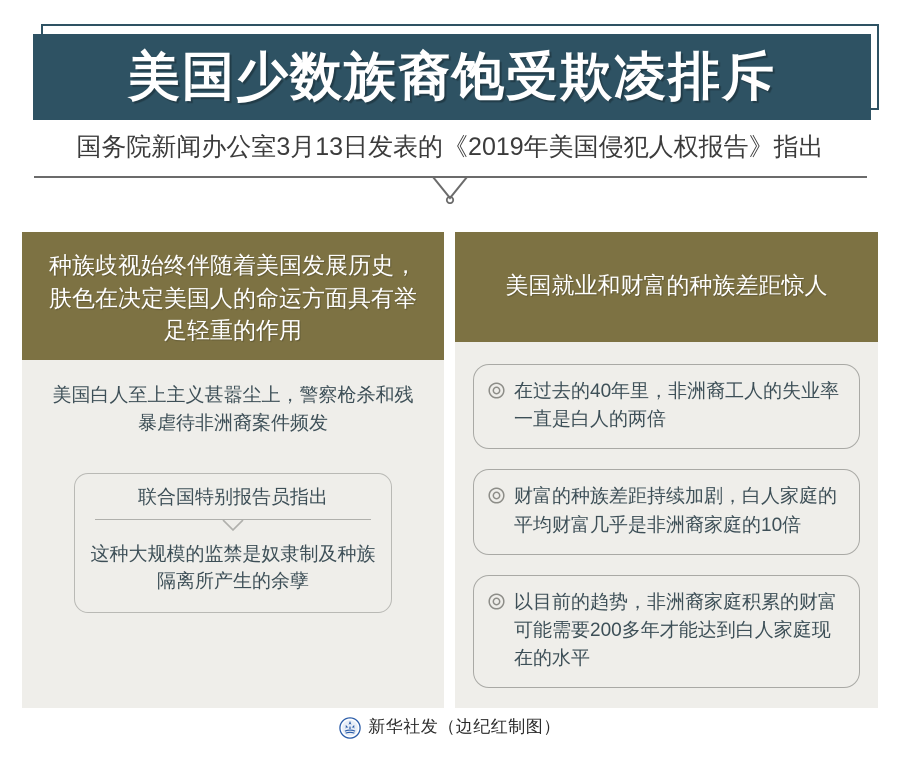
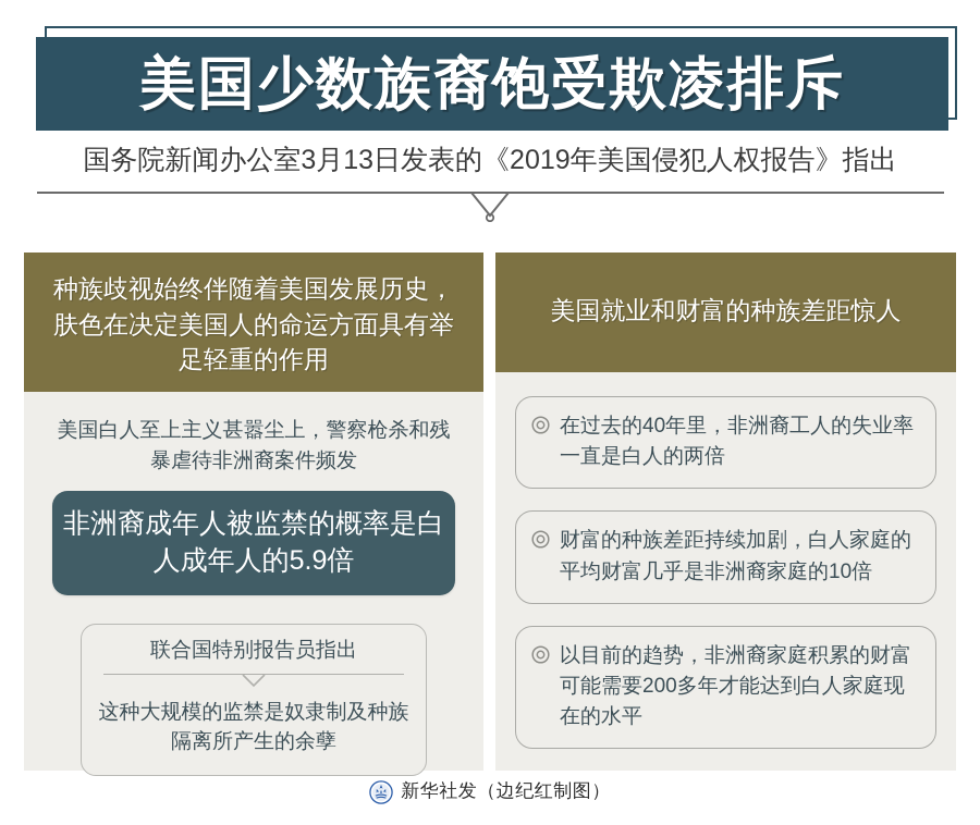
  美国少数族裔饱受欺凌排斥
  国务院新闻办公室3月13日发表的《2019年美国侵犯人权报告》指出
  种族歧视始终伴随着美国发展历史，肤色在决定美国人的命运方面具有举足轻重的作用
  美国白人至上主义甚嚣尘上，警察枪杀和残暴虐待非洲裔案件频发
+ 非洲裔成年人被监禁的概率是白人成年人的5.9倍
  联合国特别报告员指出
  这种大规模的监禁是奴隶制及种族隔离所产生的余孽
  美国就业和财富的种族差距惊人
  在过去的40年里，非洲裔工人的失业率一直是白人的两倍
  财富的种族差距持续加剧，白人家庭的平均财富几乎是非洲裔家庭的10倍
  以目前的趋势，非洲裔家庭积累的财富可能需要200多年才能达到白人家庭现在的水平
  新华社发（边纪红制图）
